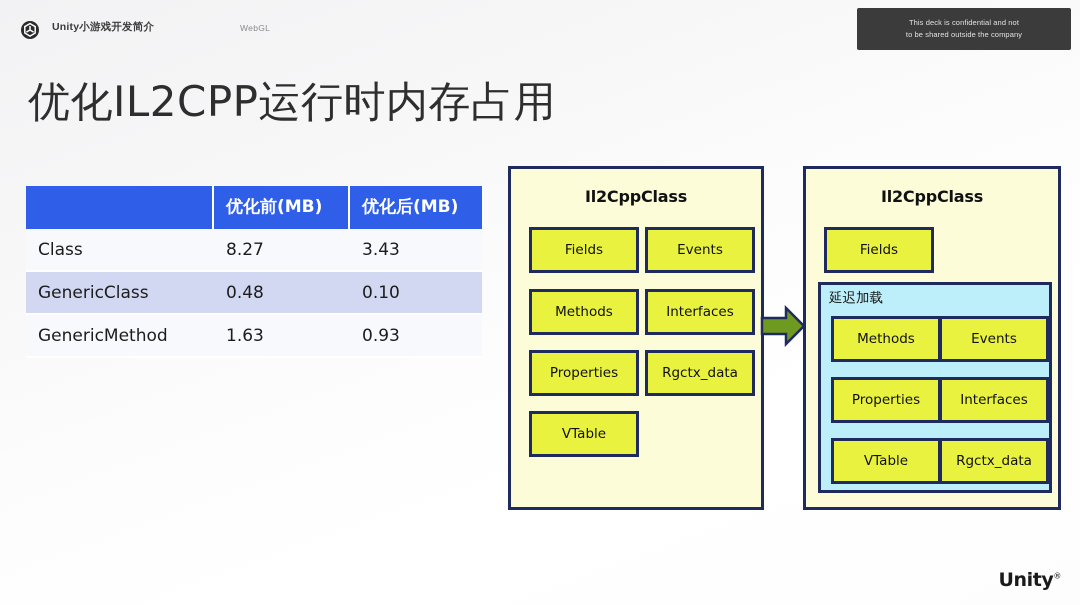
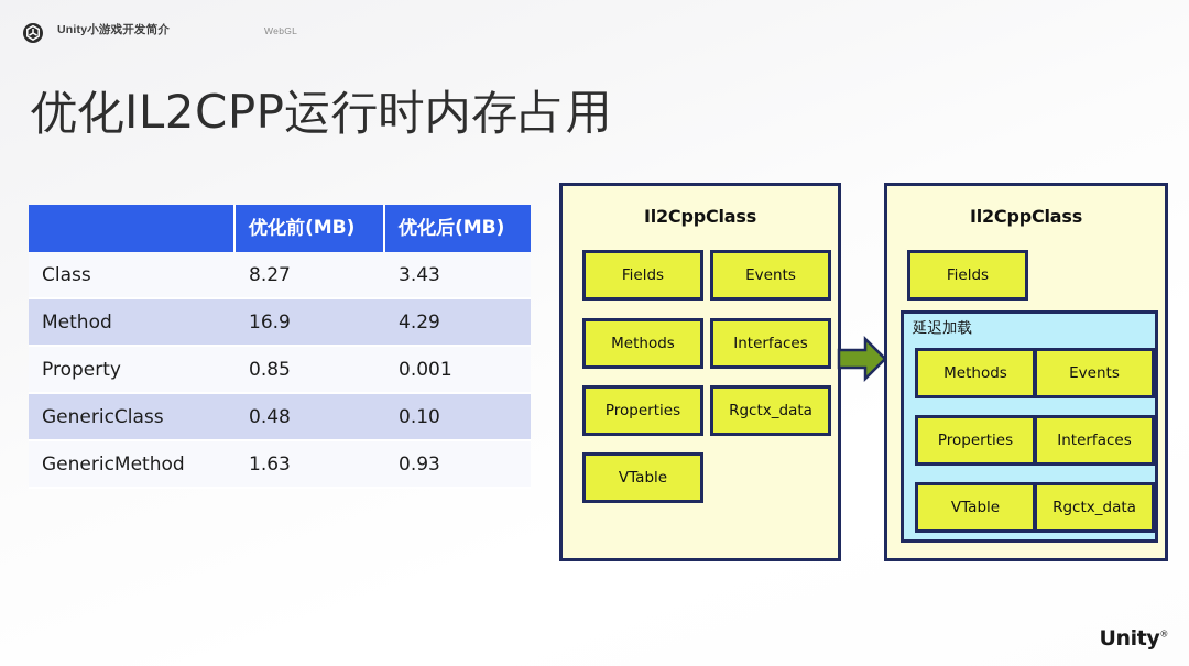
  Unity小游戏开发简介
  WebGL
- This deck is confidential and not
- to be shared outside the company
  优化IL2CPP运行时内存占用
  	优化前(MB)	优化后(MB)
  Class	8.27	3.43
+ Method	16.9	4.29
+ Property	0.85	0.001
  GenericClass	0.48	0.10
  GenericMethod	1.63	0.93
  Il2CppClass
  Fields
  Events
  Methods
  Interfaces
  Properties
  Rgctx_data
  VTable
  Il2CppClass
  Fields
  延迟加载
  Methods
  Events
  Properties
  Interfaces
  VTable
  Rgctx_data
  Unity®
